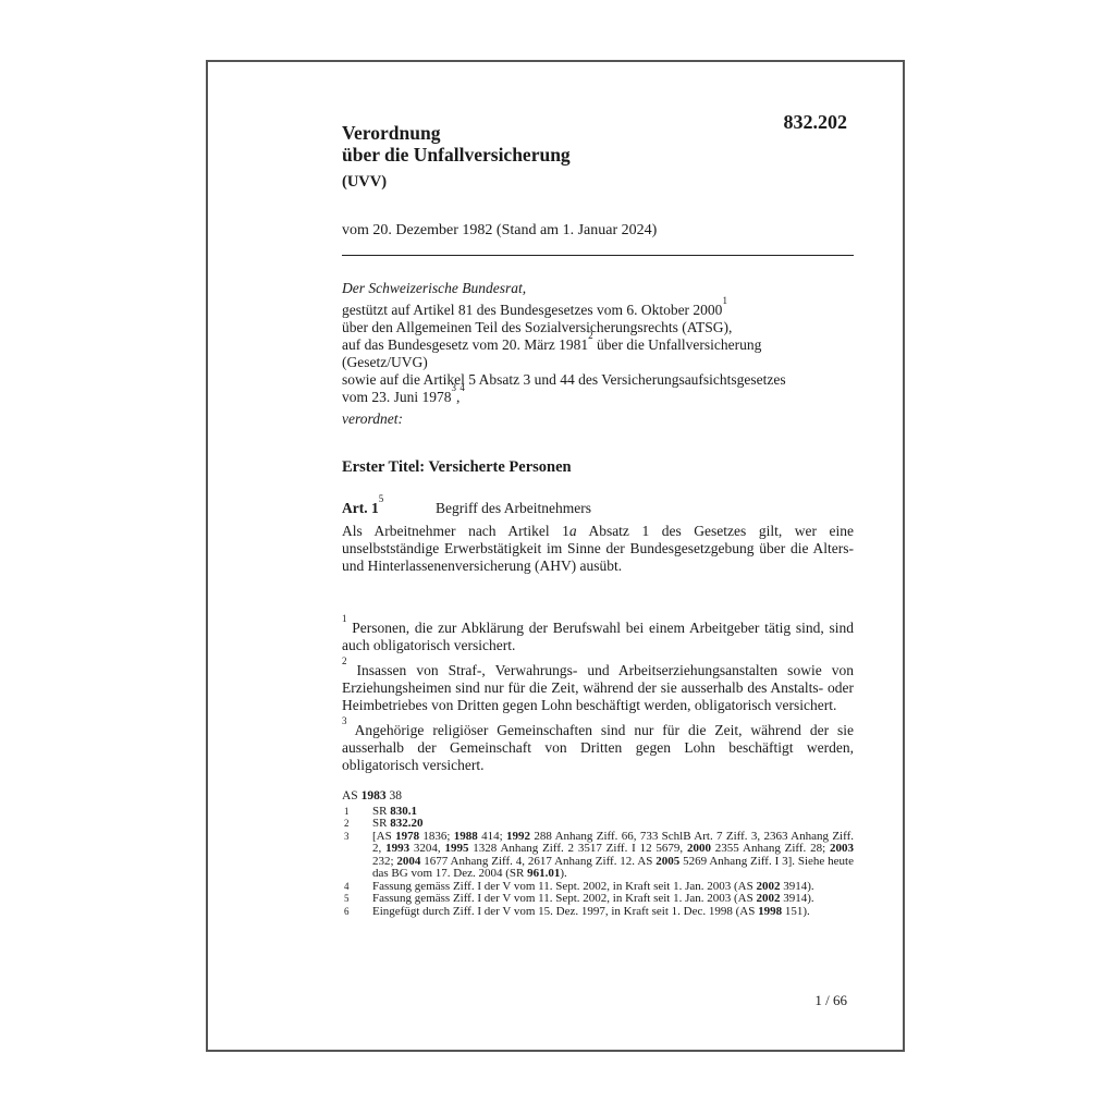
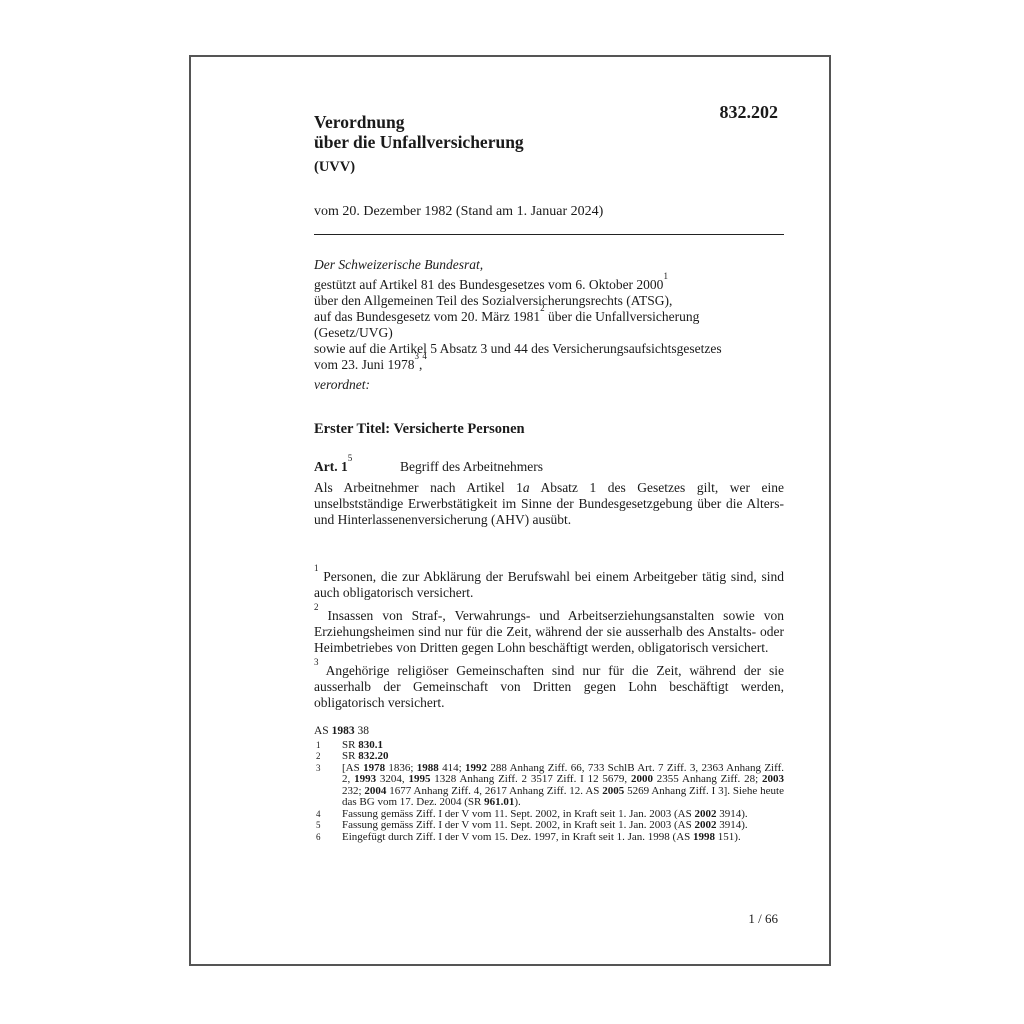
  Verordnung
  über die Unfallversicherung
  (UVV)
  832.202
  vom 20. Dezember 1982 (Stand am 1. Januar 2024)
  Der Schweizerische Bundesrat,
  gestützt auf Artikel 81 des Bundesgesetzes vom 6. Oktober 20001
  über den Allgemeinen Teil des Sozialversicherungsrechts (ATSG),
  auf das Bundesgesetz vom 20. März 19812 über die Unfallversicherung
  (Gesetz/UVG)
  sowie auf die Artikel 5 Absatz 3 und 44 des Versicherungsaufsichtsgesetzes
  vom 23. Juni 19783,4
  verordnet:
  Erster Titel: Versicherte Personen
  Art. 15Begriff des Arbeitnehmers
  Als Arbeitnehmer nach Artikel 1a Absatz 1 des Gesetzes gilt, wer eine unselbstständige Erwerbstätigkeit im Sinne der Bundesgesetzgebung über die Alters- und Hinterlassenenversicherung (AHV) ausübt.
  1 Personen, die zur Abklärung der Berufswahl bei einem Arbeitgeber tätig sind, sind auch obligatorisch versichert.
  2 Insassen von Straf-, Verwahrungs- und Arbeitserziehungsanstalten sowie von Erziehungsheimen sind nur für die Zeit, während der sie ausserhalb des Anstalts- oder Heimbetriebes von Dritten gegen Lohn beschäftigt werden, obligatorisch versichert.
  3 Angehörige religiöser Gemeinschaften sind nur für die Zeit, während der sie ausserhalb der Gemeinschaft von Dritten gegen Lohn beschäftigt werden, obligatorisch versichert.
  AS 1983 38
  1
  SR 830.1
  2
  SR 832.20
  3
  [AS 1978 1836; 1988 414; 1992 288 Anhang Ziff. 66, 733 SchlB Art. 7 Ziff. 3, 2363 Anhang Ziff. 2, 1993 3204, 1995 1328 Anhang Ziff. 2 3517 Ziff. I 12 5679, 2000 2355 Anhang Ziff. 28; 2003 232; 2004 1677 Anhang Ziff. 4, 2617 Anhang Ziff. 12. AS 2005 5269 Anhang Ziff. I 3]. Siehe heute das BG vom 17. Dez. 2004 (SR 961.01).
  4
  Fassung gemäss Ziff. I der V vom 11. Sept. 2002, in Kraft seit 1. Jan. 2003 (AS 2002 3914).
  5
  Fassung gemäss Ziff. I der V vom 11. Sept. 2002, in Kraft seit 1. Jan. 2003 (AS 2002 3914).
  6
- Eingefügt durch Ziff. I der V vom 15. Dez. 1997, in Kraft seit 1. Dec. 1998 (AS 1998 151).
+ Eingefügt durch Ziff. I der V vom 15. Dez. 1997, in Kraft seit 1. Jan. 1998 (AS 1998 151).
  1 / 66
